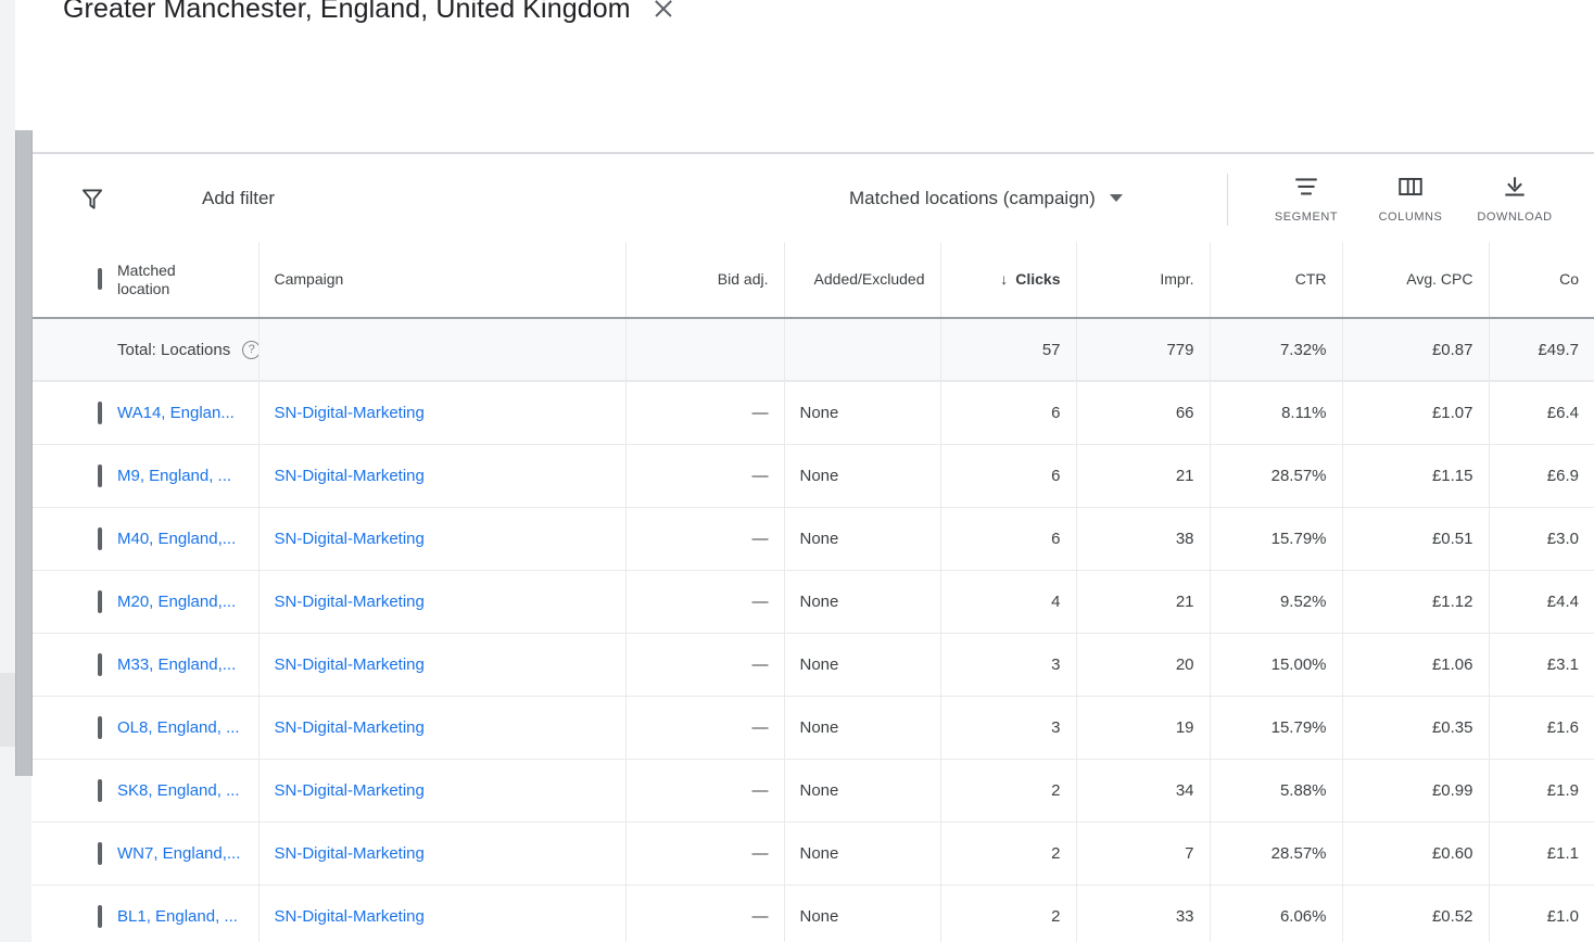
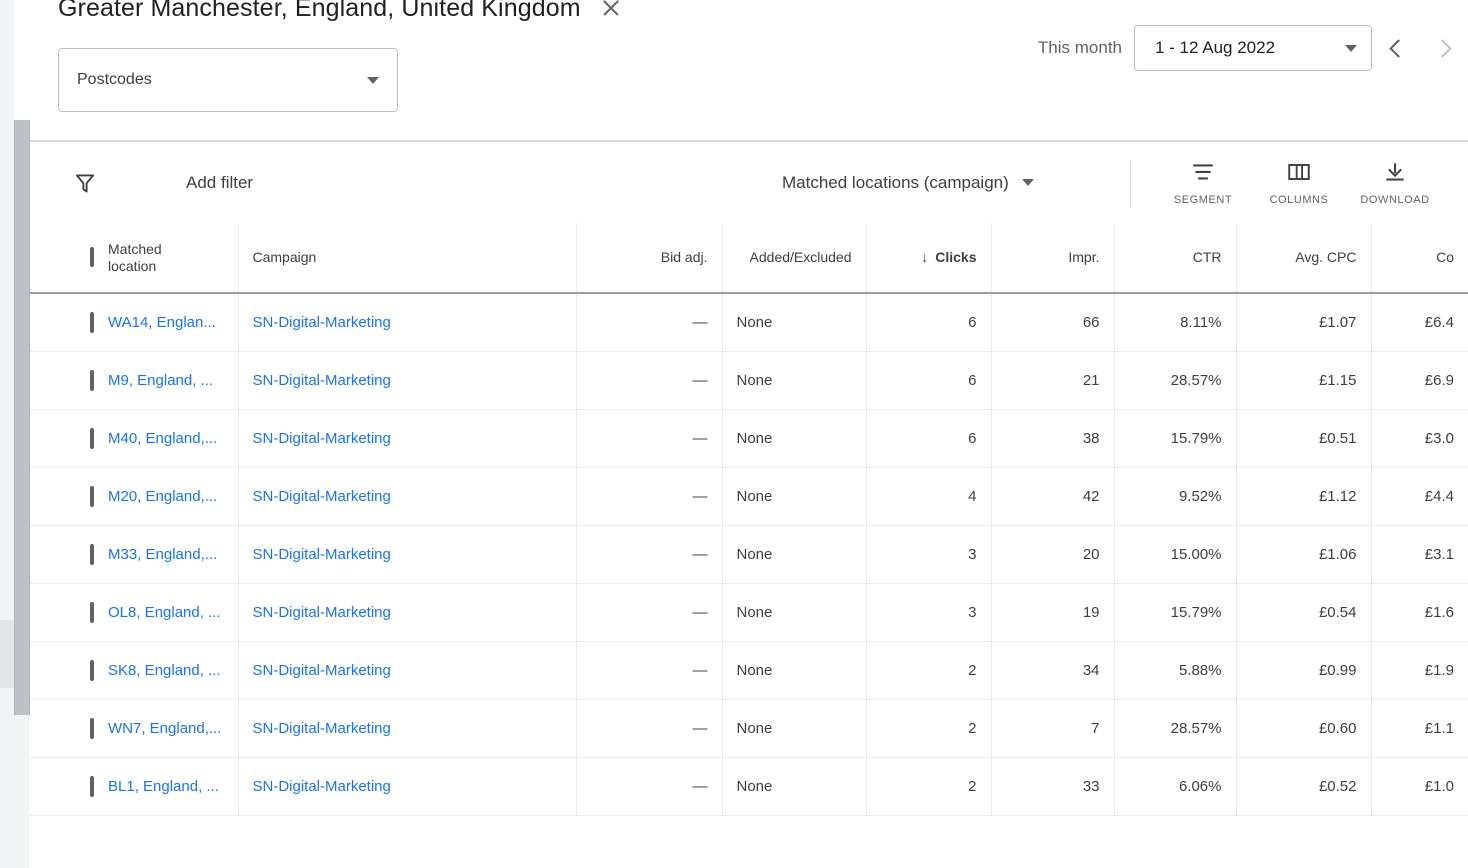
  Greater Manchester, England, United Kingdom
+ Postcodes
+ This month
+ 1 - 12 Aug 2022
  Add filter
  Matched locations (campaign)
  SEGMENT
  COLUMNS
  DOWNLOAD
  	Matchedlocation	Campaign	Bid adj.	Added/Excluded	↓ Clicks	Impr.	CTR	Avg. CPC	Co
- 	Total: Locations ?				57	779	7.32%	£0.87	£49.7
  	WA14, Englan...	SN-Digital-Marketing	—	None	6	66	8.11%	£1.07	£6.4
  	M9, England, ...	SN-Digital-Marketing	—	None	6	21	28.57%	£1.15	£6.9
  	M40, England,...	SN-Digital-Marketing	—	None	6	38	15.79%	£0.51	£3.0
- 	M20, England,...	SN-Digital-Marketing	—	None	4	21	9.52%	£1.12	£4.4
+ 	M20, England,...	SN-Digital-Marketing	—	None	4	42	9.52%	£1.12	£4.4
  	M33, England,...	SN-Digital-Marketing	—	None	3	20	15.00%	£1.06	£3.1
- 	OL8, England, ...	SN-Digital-Marketing	—	None	3	19	15.79%	£0.35	£1.6
+ 	OL8, England, ...	SN-Digital-Marketing	—	None	3	19	15.79%	£0.54	£1.6
  	SK8, England, ...	SN-Digital-Marketing	—	None	2	34	5.88%	£0.99	£1.9
  	WN7, England,...	SN-Digital-Marketing	—	None	2	7	28.57%	£0.60	£1.1
  	BL1, England, ...	SN-Digital-Marketing	—	None	2	33	6.06%	£0.52	£1.0
